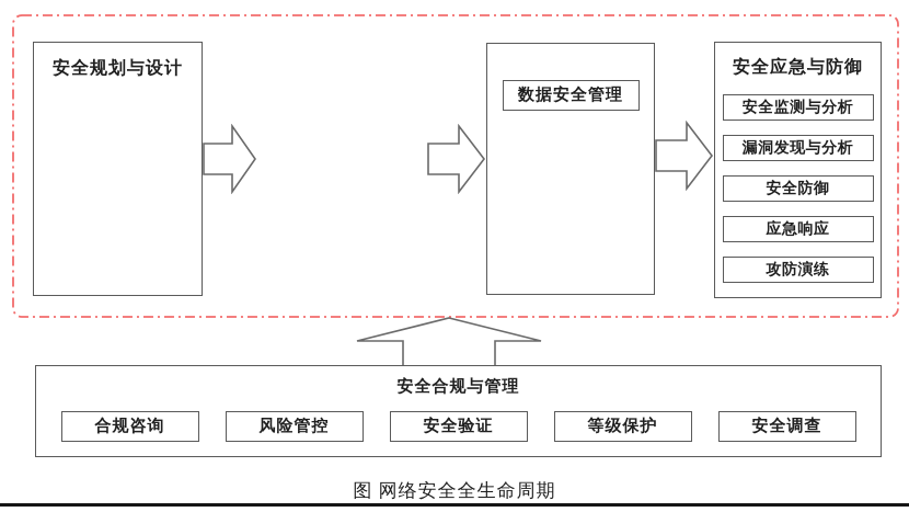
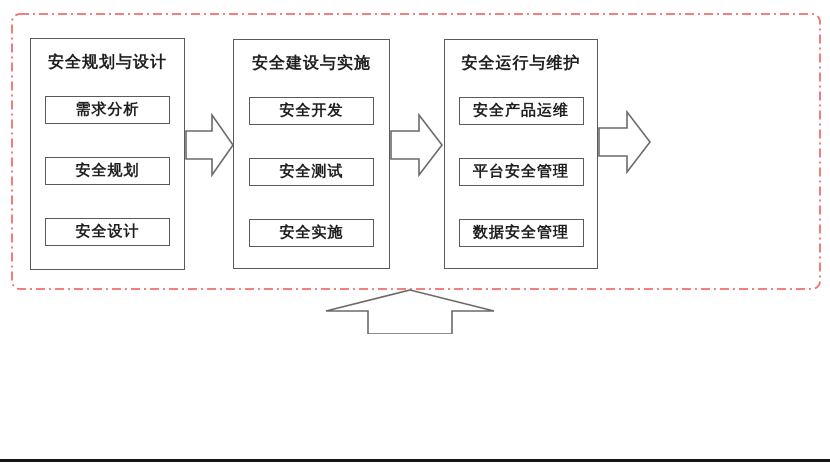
  安全规划与设计
+ 需求分析
+ 安全规划
+ 安全设计
+ 安全建设与实施
+ 安全开发
+ 安全测试
+ 安全实施
+ 安全运行与维护
+ 安全产品运维
+ 平台安全管理
  数据安全管理
- 安全应急与防御
- 安全监测与分析
- 漏洞发现与分析
- 安全防御
- 应急响应
- 攻防演练
- 安全合规与管理
- 合规咨询
- 风险管控
- 安全验证
- 等级保护
- 安全调查
- 图 网络安全全生命周期
